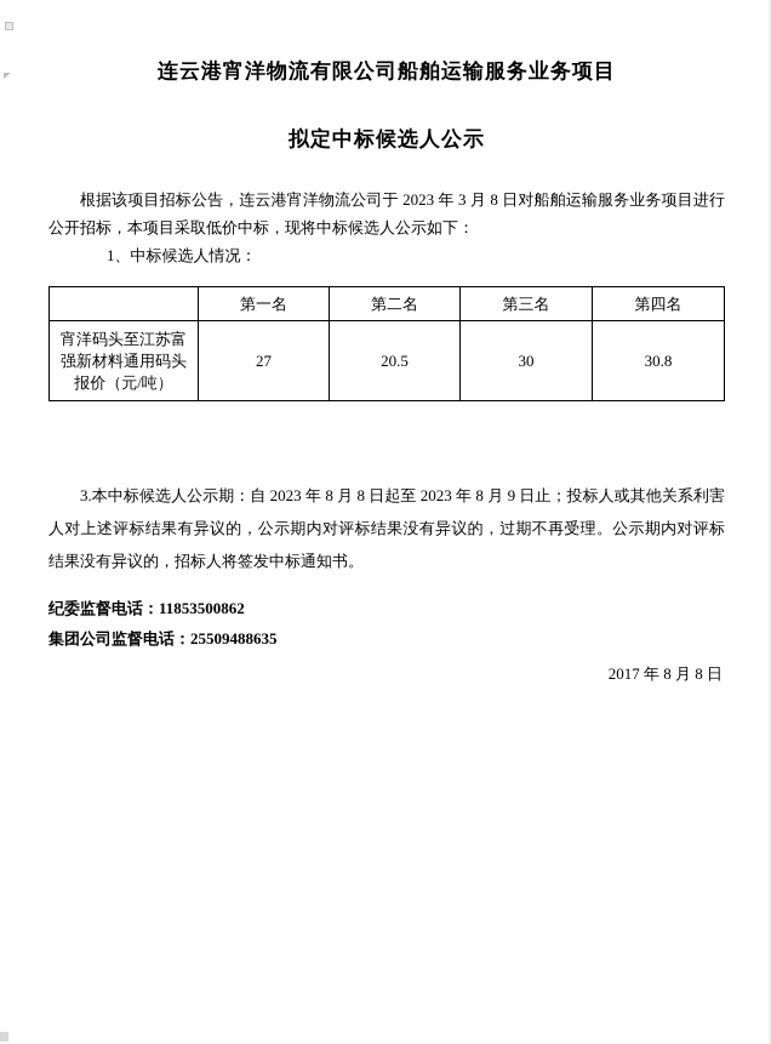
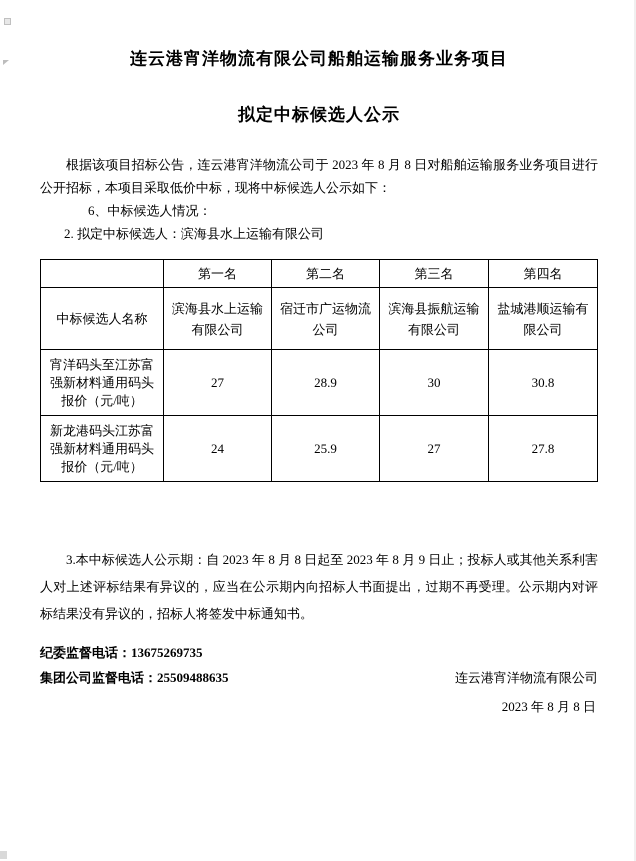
  连云港宵洋物流有限公司船舶运输服务业务项目
  拟定中标候选人公示
- 根据该项目招标公告，连云港宵洋物流公司于 2023 年 3 月 8 日对船舶运输服务业务项目进行公开招标，本项目采取低价中标，现将中标候选人公示如下：
+ 根据该项目招标公告，连云港宵洋物流公司于 2023 年 8 月 8 日对船舶运输服务业务项目进行公开招标，本项目采取低价中标，现将中标候选人公示如下：
- 1、中标候选人情况：
+ 6、中标候选人情况：
+ 2. 拟定中标候选人：滨海县水上运输有限公司
  	第一名	第二名	第三名	第四名
+ 中标候选人名称	滨海县水上运输有限公司	宿迁市广运物流公司	滨海县振航运输有限公司	盐城港顺运输有限公司
- 宵洋码头至江苏富强新材料通用码头报价（元/吨）	27	20.5	30	30.8
+ 宵洋码头至江苏富强新材料通用码头报价（元/吨）	27	28.9	30	30.8
+ 新龙港码头江苏富强新材料通用码头报价（元/吨）	24	25.9	27	27.8
- 3.本中标候选人公示期：自 2023 年 8 月 8 日起至 2023 年 8 月 9 日止；投标人或其他关系利害人对上述评标结果有异议的，公示期内对评标结果没有异议的，过期不再受理。公示期内对评标结果没有异议的，招标人将签发中标通知书。
+ 3.本中标候选人公示期：自 2023 年 8 月 8 日起至 2023 年 8 月 9 日止；投标人或其他关系利害人对上述评标结果有异议的，应当在公示期内向招标人书面提出，过期不再受理。公示期内对评标结果没有异议的，招标人将签发中标通知书。
- 纪委监督电话：11853500862
+ 纪委监督电话：13675269735
  集团公司监督电话：25509488635
+ 连云港宵洋物流有限公司
- 2017 年 8 月 8 日
+ 2023 年 8 月 8 日
